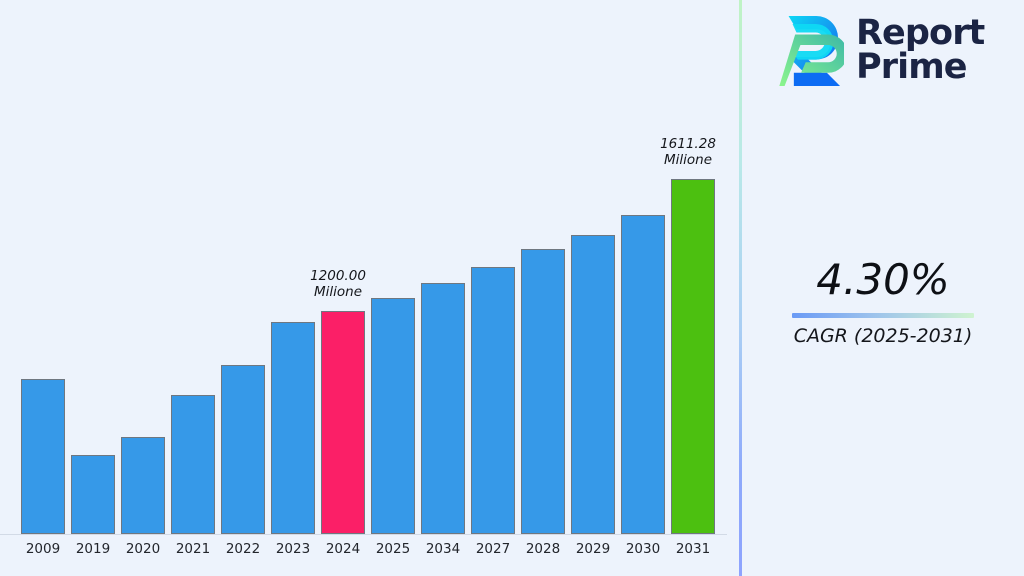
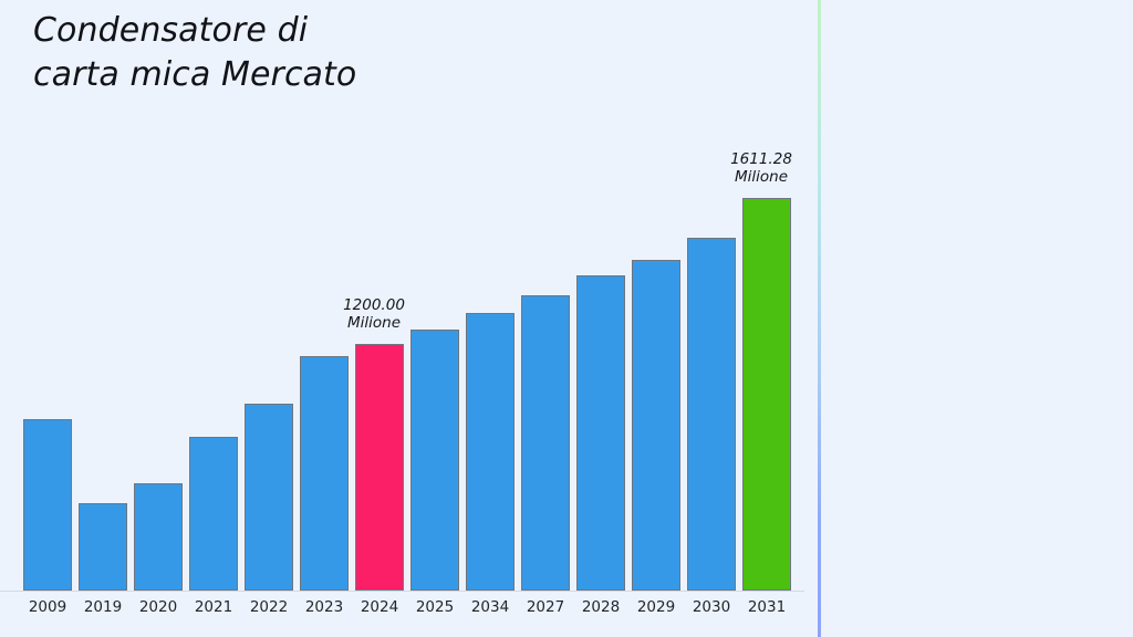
+ Condensatore di
+ carta mica Mercato
  1200.00
  Milione
  1611.28
  Milione
  2009
  2019
  2020
  2021
  2022
  2023
  2024
  2025
  2034
  2027
  2028
  2029
  2030
  2031
- Report
- Prime
- 4.30%
- CAGR (2025-2031)
